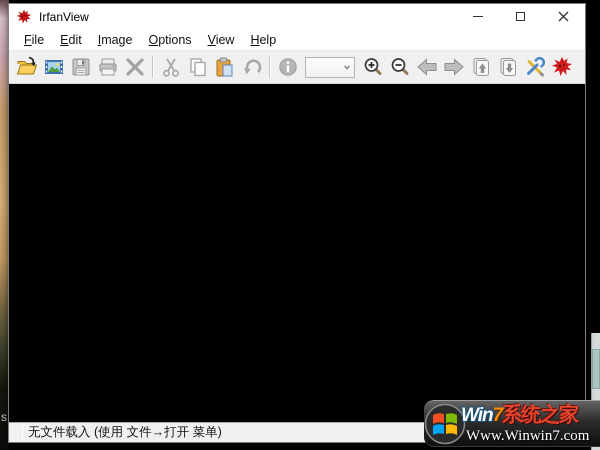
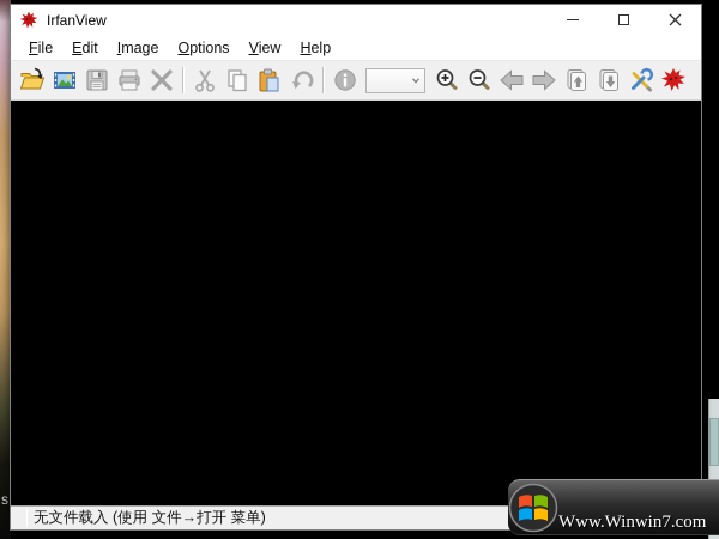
  s
  IrfanView
  File
  Edit
  Image
  Options
  View
  Help
  无文件载入 (使用 文件→打开 菜单)
- Win7系统之家
  Www.Winwin7.com
